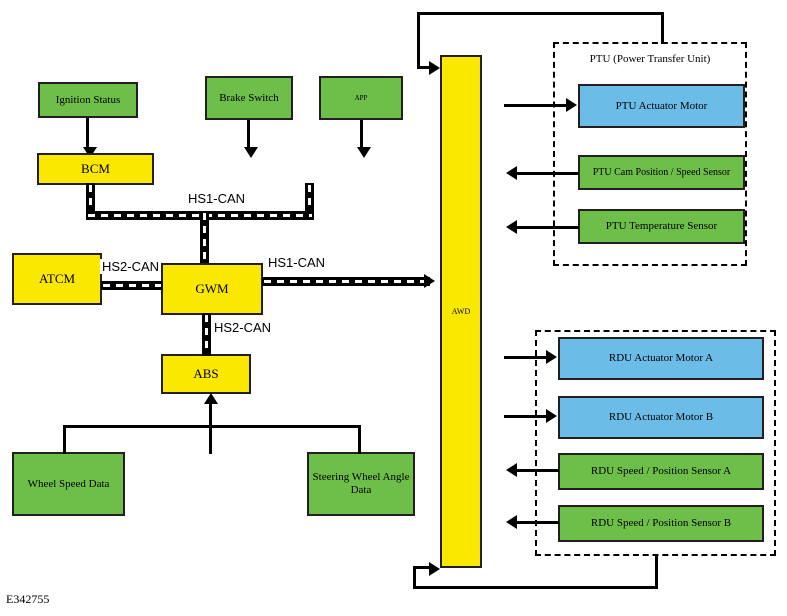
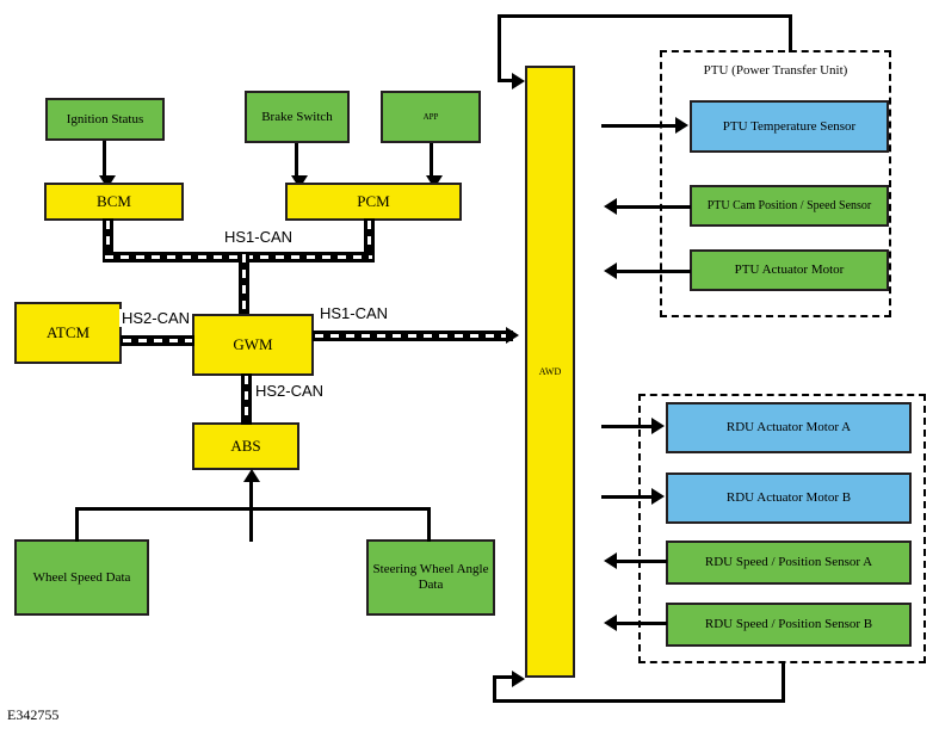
  Ignition Status
  Brake Switch
  APP
  BCM
+ PCM
  HS1-CAN
  ATCM
  GWM
  ABS
  HS2-CAN
  HS2-CAN
  HS1-CAN
  Wheel Speed Data
  Steering Wheel Angle Data
  AWD
  PTU (Power Transfer Unit)
- PTU Actuator Motor
+ PTU Temperature Sensor
  PTU Cam Position / Speed Sensor
- PTU Temperature Sensor
+ PTU Actuator Motor
  RDU Actuator Motor A
  RDU Actuator Motor B
  RDU Speed / Position Sensor A
  RDU Speed / Position Sensor B
  E342755
